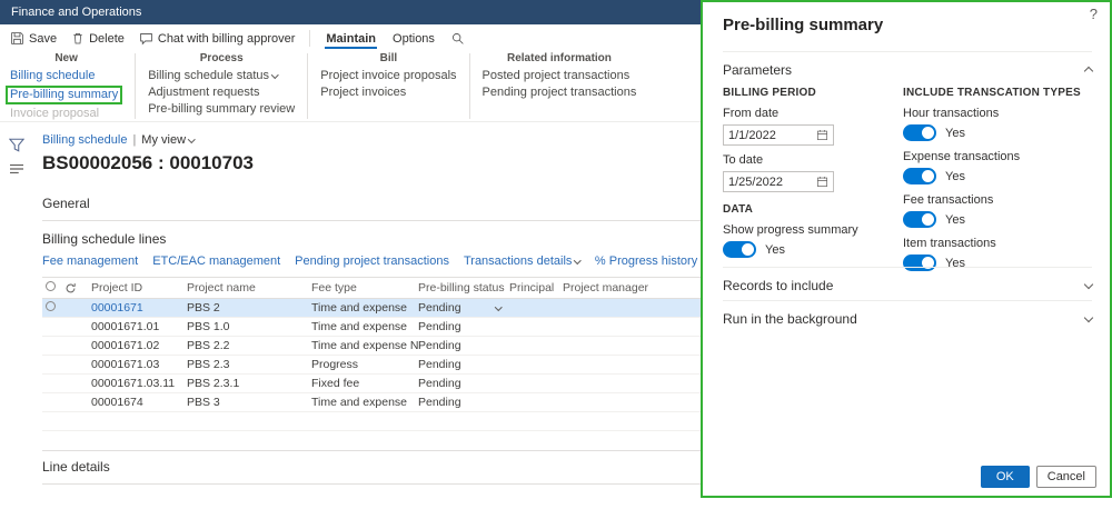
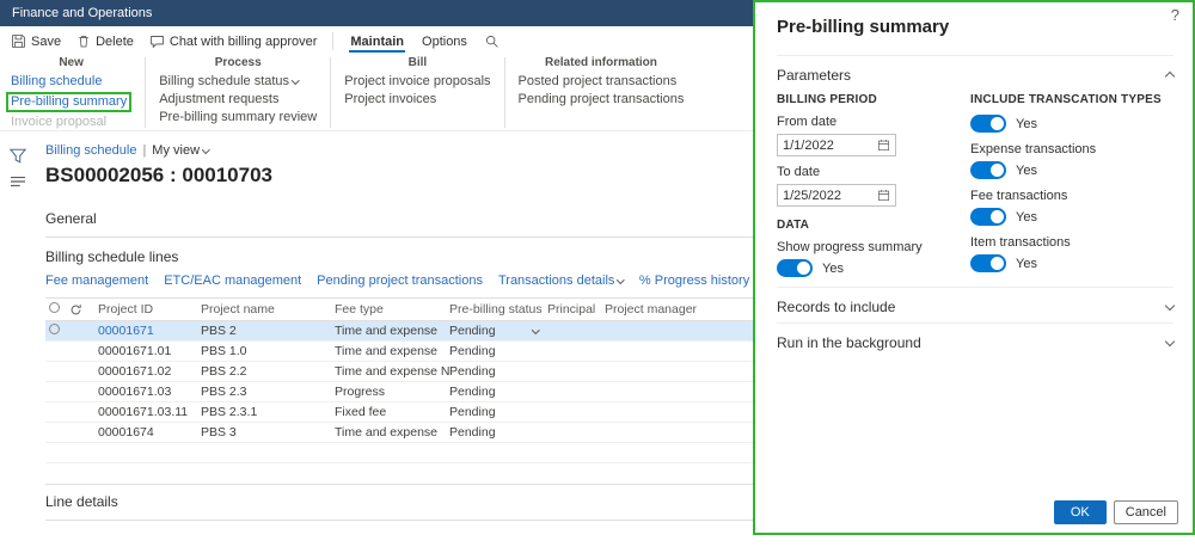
  Finance and Operations
  Save
  Delete
  Chat with billing approver
  Maintain
  Options
  New
  Billing schedule
  Pre-billing summary
  Invoice proposal
  Process
  Billing schedule status
  Adjustment requests
  Pre-billing summary review
  Bill
  Project invoice proposals
  Project invoices
  Related information
  Posted project transactions
  Pending project transactions
  Billing schedule
  |
  My view
  BS00002056 : 00010703
  General
  Billing schedule lines
  Fee management
  ETC/EAC management
  Pending project transactions
  Transactions details
  % Progress history
  Project ID
  Project name
  Fee type
  Pre-billing status
  Principal
  Project manager
  00001671
  PBS 2
  Time and expense
  Pending
  00001671.01
  PBS 1.0
  Time and expense
  Pending
  00001671.02
  PBS 2.2
  Time and expense N
  Pending
  00001671.03
  PBS 2.3
  Progress
  Pending
  00001671.03.11
  PBS 2.3.1
  Fixed fee
  Pending
  00001674
  PBS 3
  Time and expense
  Pending
  Line details
  ?
  Pre-billing summary
  Parameters
  BILLING PERIOD
  From date
  1/1/2022
  To date
  1/25/2022
  DATA
  Show progress summary
  Yes
  INCLUDE TRANSCATION TYPES
- Hour transactions
  Yes
  Expense transactions
  Yes
  Fee transactions
  Yes
  Item transactions
  Yes
  Records to include
  Run in the background
  OK
  Cancel
